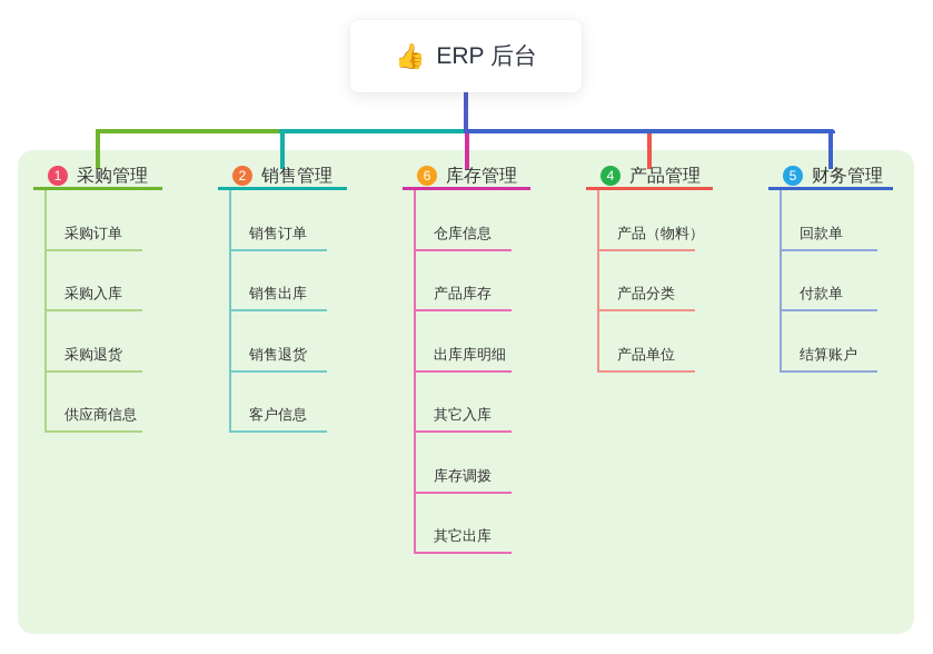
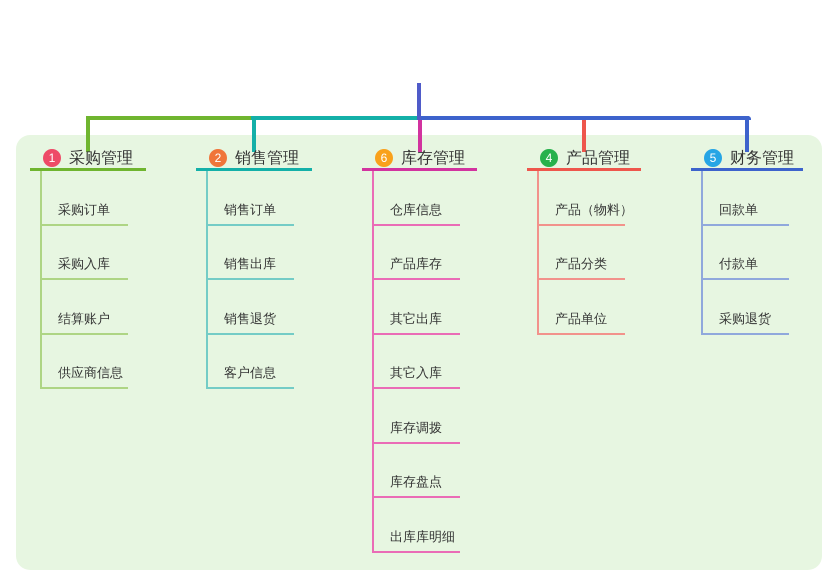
- 👍
- ERP 后台
  1
  采购管理
  采购订单
  采购入库
- 采购退货
+ 结算账户
  供应商信息
  2
  销售管理
  销售订单
  销售出库
  销售退货
  客户信息
  6
  库存管理
  仓库信息
  产品库存
- 出库库明细
+ 其它出库
  其它入库
  库存调拨
+ 库存盘点
- 其它出库
+ 出库库明细
  4
  产品管理
  产品（物料）
  产品分类
  产品单位
  5
  财务管理
  回款单
  付款单
- 结算账户
+ 采购退货
